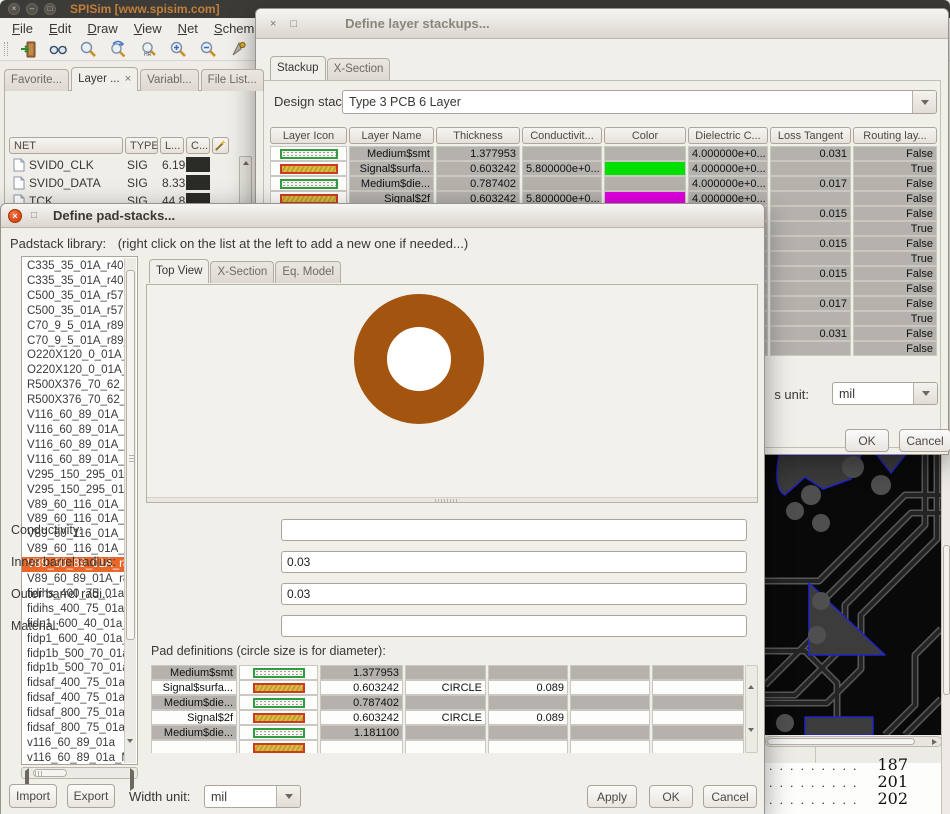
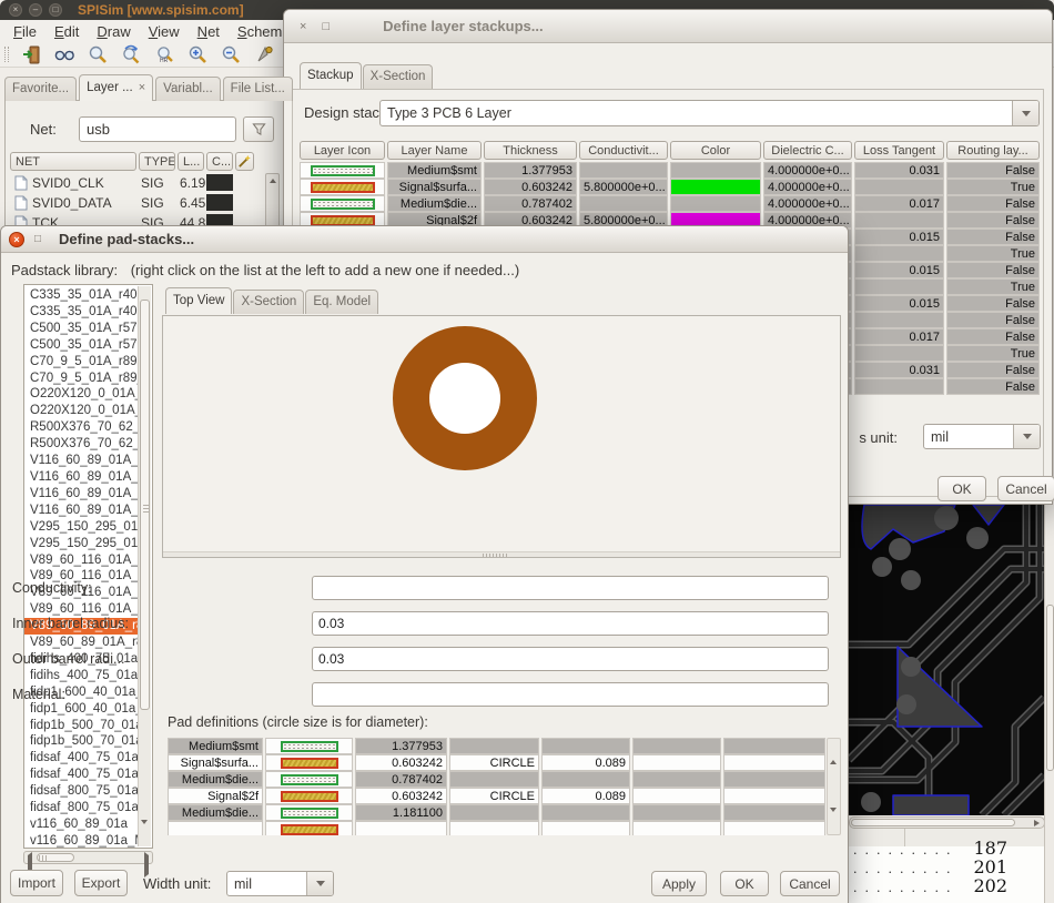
  ×
  –
  □
  SPISim [www.spisim.com]
  File
  Edit
  Draw
  View
  Net
  Favorite...
  Layer ... ×
  Variabl...
  File List...
+ Net:
+ usb
  NET
  TYPE
  L...
  C...
  SVID0_CLK
  SIG
  6.19
  SVID0_DATA
  SIG
- 8.33
+ 6.45
  TCK
  SIG
  44.8
  .........
  187
  .........
  201
  .........
  202
  ×
  □
  Define layer stackups...
  Stackup
  X-Section
  Design stac
  Type 3 PCB 6 Layer
  Layer Icon
  Layer Name
  Thickness
  Conductivit...
  Color
  Dielectric C...
  Loss Tangent
  Routing lay...
  Medium$smt
  1.377953
  4.000000e+0...
  0.031
  False
  Signal$surfa...
  0.603242
  5.800000e+0...
  4.000000e+0...
  True
  Medium$die...
  0.787402
  4.000000e+0...
  0.017
  False
  Signal$2f
  0.603242
  5.800000e+0...
  4.000000e+0...
  False
  0.015
  False
  True
  0.015
  False
  True
  0.015
  False
  False
  0.017
  False
  True
  0.031
  False
  False
  s unit:
  mil
  OK
  Cancel
  ×
  □
  Define pad-stacks...
  Padstack library: (right click on the list at the left to add a new one if needed...)
  C335_35_01A_r40
  C335_35_01A_r40
  C500_35_01A_r57
  C500_35_01A_r57
  C70_9_5_01A_r89
  C70_9_5_01A_r89
  O220X120_0_01A
  O220X120_0_01A
  R500X376_70_62_
  R500X376_70_62_
  V116_60_89_01A_
  V116_60_89_01A_
  V116_60_89_01A_
  V116_60_89_01A_
  V295_150_295_01
  V295_150_295_01
  V89_60_116_01A_
  V89_60_116_01A_
  V89_60_116_01A_
  V89_60_116_01A_
  V89_60_89_01A_r
  V89_60_89_01A_r
  fidihs_400_75_01a
  fidihs_400_75_01a
  fidp1_600_40_01a
  fidp1_600_40_01a
  fidp1b_500_70_01
  fidp1b_500_70_01
  fidsaf_400_75_01a
  fidsaf_400_75_01a
  fidsaf_800_75_01a
  fidsaf_800_75_01a
  v116_60_89_01a
  v116_60_89_01a_
  Top View
  X-Section
  Eq. Model
  Conductivity:
  Inner barrel radius:
  0.03
  Outer barrel radi...
  0.03
  Material:
  Pad definitions (circle size is for diameter):
  Medium$smt
  1.377953
  Signal$surfa...
  0.603242
  CIRCLE
  0.089
  Medium$die...
  0.787402
  Signal$2f
  0.603242
  CIRCLE
  0.089
  Medium$die...
  1.181100
  Import
  Export
  Width unit:
  mil
  Apply
  OK
  Cancel
